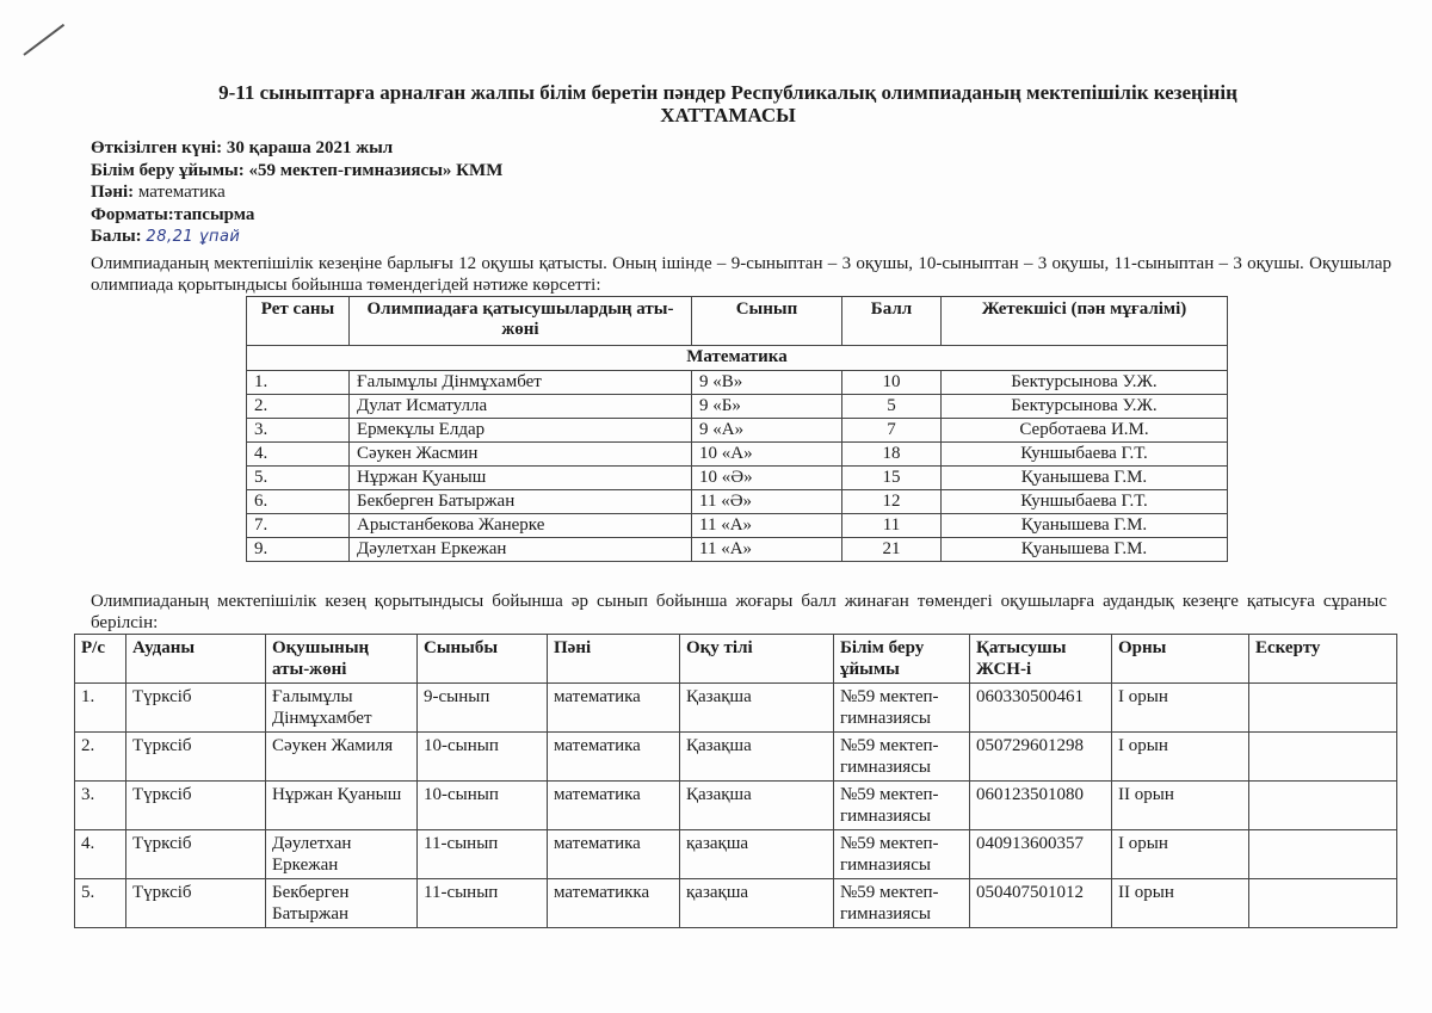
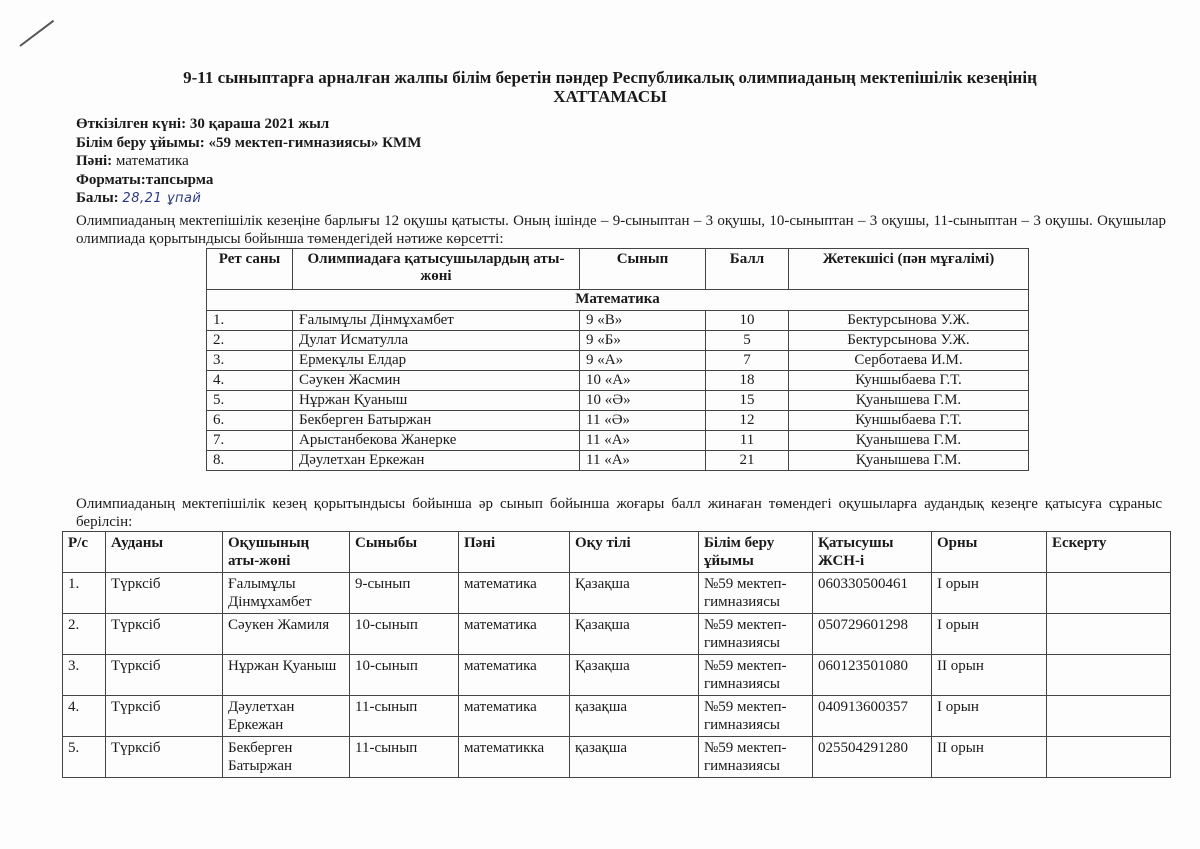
  9-11 сыныптарға арналған жалпы білім беретін пәндер Республикалық олимпиаданың мектепішілік кезеңінің
  ХАТТАМАСЫ
  Өткізілген күні: 30 қараша 2021 жыл
  Білім беру ұйымы: «59 мектеп-гимназиясы» КММ
  Пәні: математика
  Форматы:тапсырма
  Балы: 28,21 ұпай
  Олимпиаданың мектепішілік кезеңіне барлығы 12 оқушы қатысты. Оның ішінде – 9-сыныптан – 3 оқушы, 10-сыныптан – 3 оқушы, 11-сыныптан – 3 оқушы. Оқушылар олимпиада қорытындысы бойынша төмендегідей нәтиже көрсетті:
  Рет саны	Олимпиадаға қатысушылардың аты-жөні	Сынып	Балл	Жетекшісі (пән мұғалімі)
  Математика
  1.	Ғалымұлы Дінмұхамбет	9 «В»	10	Бектурсынова У.Ж.
  2.	Дулат Исматулла	9 «Б»	5	Бектурсынова У.Ж.
  3.	Ермекұлы Елдар	9 «А»	7	Серботаева И.М.
  4.	Сәукен Жасмин	10 «А»	18	Куншыбаева Г.Т.
  5.	Нұржан Қуаныш	10 «Ә»	15	Қуанышева Г.М.
  6.	Бекберген Батыржан	11 «Ә»	12	Куншыбаева Г.Т.
  7.	Арыстанбекова Жанерке	11 «А»	11	Қуанышева Г.М.
- 9.	Дәулетхан Еркежан	11 «А»	21	Қуанышева Г.М.
+ 8.	Дәулетхан Еркежан	11 «А»	21	Қуанышева Г.М.
  Олимпиаданың мектепішілік кезең қорытындысы бойынша әр сынып бойынша жоғары балл жинаған төмендегі оқушыларға аудандық кезеңге қатысуға сұраныс берілсін:
  Р/с	Ауданы	Оқушының аты-жөні	Сыныбы	Пәні	Оқу тілі	Білім беру ұйымы	Қатысушы ЖСН-і	Орны	Ескерту
  1.	Түрксіб	Ғалымұлы Дінмұхамбет	9-сынып	математика	Қазақша	№59 мектеп-гимназиясы	060330500461	I орын
  2.	Түрксіб	Сәукен Жамиля	10-сынып	математика	Қазақша	№59 мектеп-гимназиясы	050729601298	I орын
  3.	Түрксіб	Нұржан Қуаныш	10-сынып	математика	Қазақша	№59 мектеп-гимназиясы	060123501080	II орын
  4.	Түрксіб	Дәулетхан Еркежан	11-сынып	математика	қазақша	№59 мектеп-гимназиясы	040913600357	I орын
- 5.	Түрксіб	Бекберген Батыржан	11-сынып	математикка	қазақша	№59 мектеп-гимназиясы	050407501012	II орын
+ 5.	Түрксіб	Бекберген Батыржан	11-сынып	математикка	қазақша	№59 мектеп-гимназиясы	025504291280	II орын
